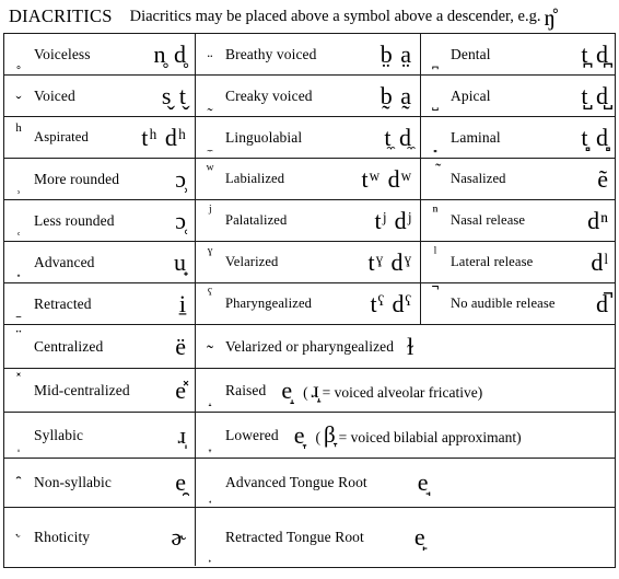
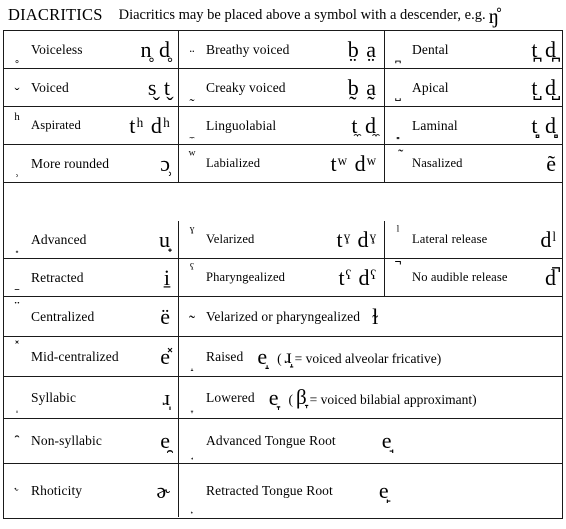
  DIACRITICS
- Diacritics may be placed above a symbol above a descender, e.g.
+ Diacritics may be placed above a symbol with a descender, e.g.
  ŋ̊
  Voiceless
  n̥ d̥
  Breathy voiced
  b̤ a̤
  Dental
  t̪ d̪
  Voiced
  s̬ t̬
  Creaky voiced
  b̰ a̰
  Apical
  t̺ d̺
  ʰ
  Aspirated
  tʰ dʰ
  Linguolabial
  t̼ d̼
  Laminal
  t̻ d̻
  More rounded
  ɔ̹
  ʷ
  Labialized
  tʷ dʷ
  Nasalized
  ẽ
- Less rounded
- ɔ̜
- ʲ
- Palatalized
- tʲ dʲ
- ⁿ
- Nasal release
- dⁿ
  Advanced
  u̟
  ˠ
  Velarized
  tˠ dˠ
  ˡ
  Lateral release
  dˡ
  Retracted
  i̠
  ˤ
  Pharyngealized
  tˤ dˤ
  No audible release
  d̚
  Centralized
  ë
  Velarized or pharyngealized
  ɫ
  Mid-centralized
  e̽
  Raised
  e̝
  (
  ɹ̝
  = voiced alveolar fricative)
  Syllabic
  ɹ̩
  Lowered
  e̞
  (
  β̞
  = voiced bilabial approximant)
  Non-syllabic
  e̯
  Advanced Tongue Root
  e̘
  ˞
  Rhoticity
  ɚ
  Retracted Tongue Root
  e̙
